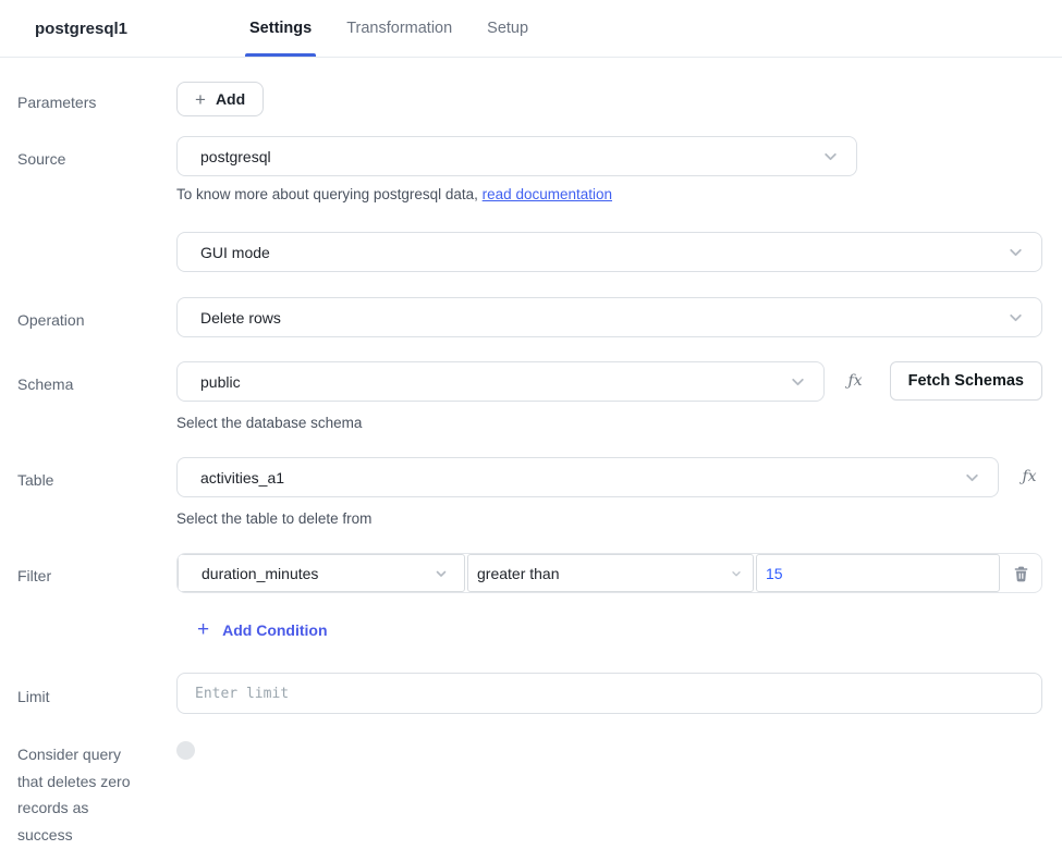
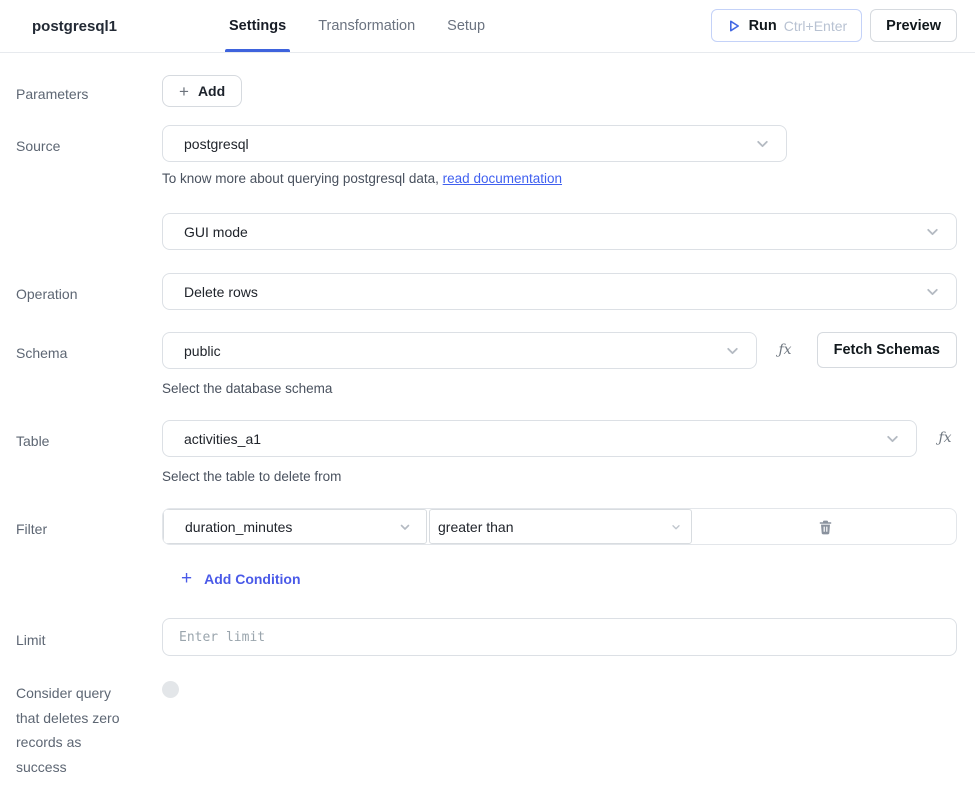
  postgresql1
  Settings
  Transformation
  Setup
+ Run
+ Ctrl+Enter
+ Preview
  Parameters
  +
  Add
  Source
  postgresql
  To know more about querying postgresql data, read documentation
  GUI mode
  Operation
  Delete rows
  Schema
  public
  ƒx
  Fetch Schemas
  Select the database schema
  Table
  activities_a1
  ƒx
  Select the table to delete from
  Filter
  duration_minutes
  greater than
- 15
  +
  Add Condition
  Limit
  Enter limit
  Consider query that deletes zero records as success
